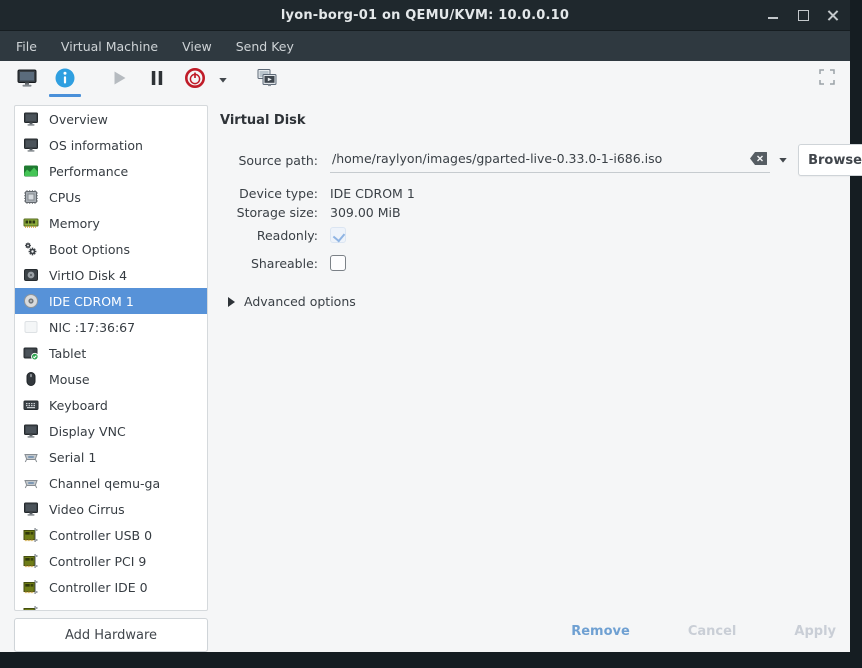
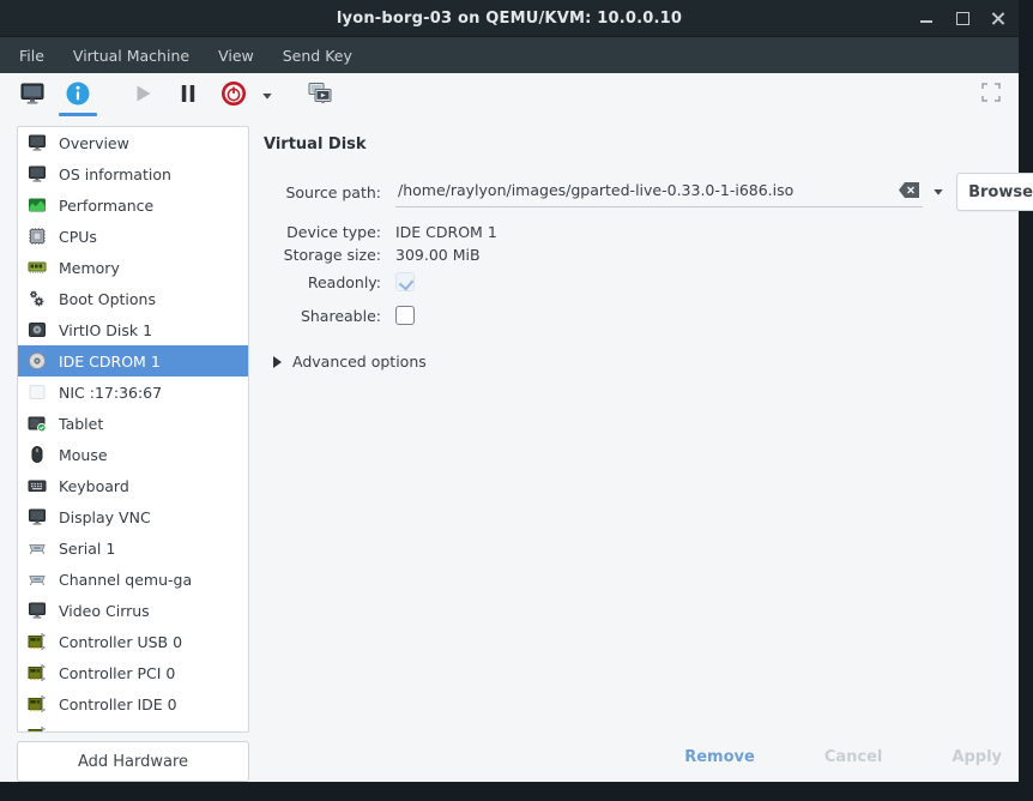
- lyon-borg-01 on QEMU/KVM: 10.0.0.10
+ lyon-borg-03 on QEMU/KVM: 10.0.0.10
  File
  Virtual Machine
  View
  Send Key
  Overview
  OS information
  Performance
  CPUs
  Memory
  Boot Options
- VirtIO Disk 4
+ VirtIO Disk 1
  IDE CDROM 1
  NIC :17:36:67
  Tablet
  Mouse
  Keyboard
  Display VNC
  Serial 1
  Channel qemu-ga
  Video Cirrus
  Controller USB 0
- Controller PCI 9
+ Controller PCI 0
  Controller IDE 0
  Add Hardware
  Virtual Disk
  Source path:
  /home/raylyon/images/gparted-live-0.33.0-1-i686.iso
  Browse
  Device type:
  IDE CDROM 1
  Storage size:
  309.00 MiB
  Readonly:
  Shareable:
  Advanced options
  Remove
  Cancel
  Apply
